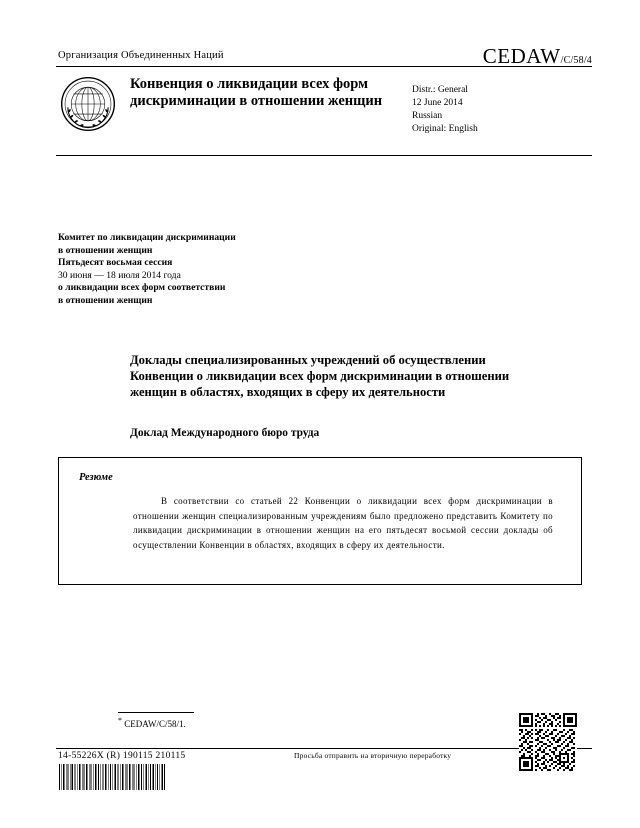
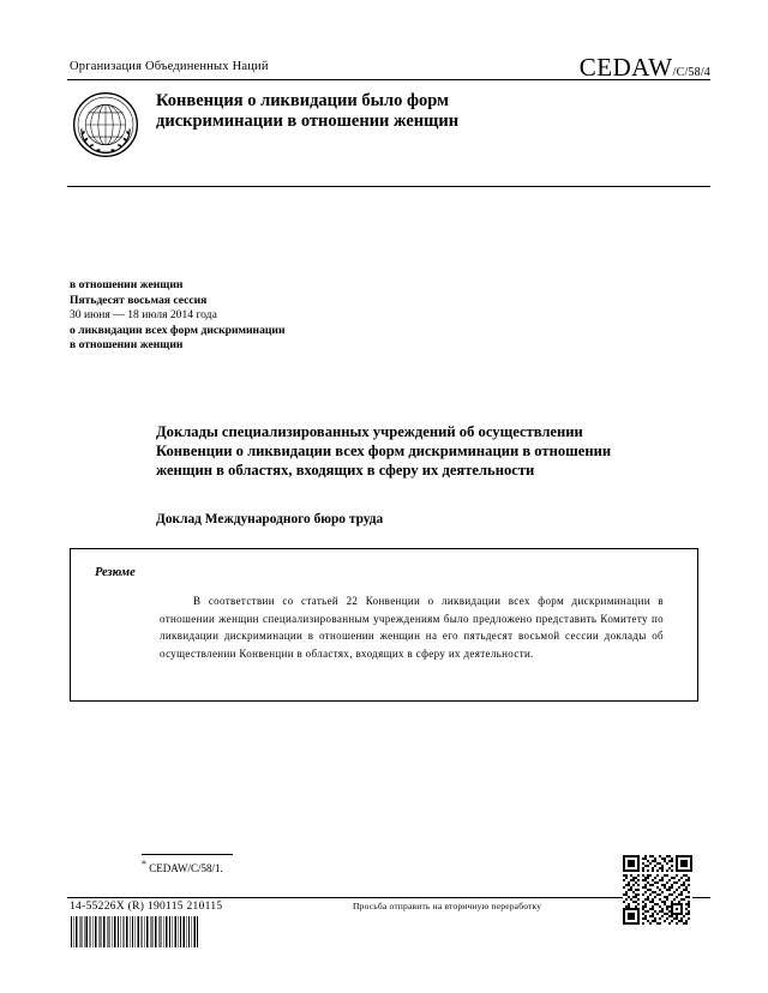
  Организация Объединенных Наций
  CEDAW/C/58/4
- Конвенция о ликвидации всех форм дискриминации в отношении женщин
+ Конвенция о ликвидации было форм дискриминации в отношении женщин
- Distr.: General
- 12 June 2014
- Russian
- Original: English
- Комитет по ликвидации дискриминации
  в отношении женщин
  Пятьдесят восьмая сессия
  30 июня — 18 июля 2014 года
- о ликвидации всех форм соответствии
+ о ликвидации всех форм дискриминации
  в отношении женщин
  Доклады специализированных учреждений об осуществлении Конвенции о ликвидации всех форм дискриминации в отношении женщин в областях, входящих в сферу их деятельности
  Доклад Международного бюро труда
  Резюме
  В соответствии со статьей 22 Конвенции о ликвидации всех форм дискриминации в отношении женщин специализированным учреждениям было предложено представить Комитету по ликвидации дискриминации в отношении женщин на его пятьдесят восьмой сессии доклады об осуществлении Конвенции в областях, входящих в сферу их деятельности.
  * CEDAW/C/58/1.
  14-55226X (R) 190115 210115
  Просьба отправить на вторичную переработку
